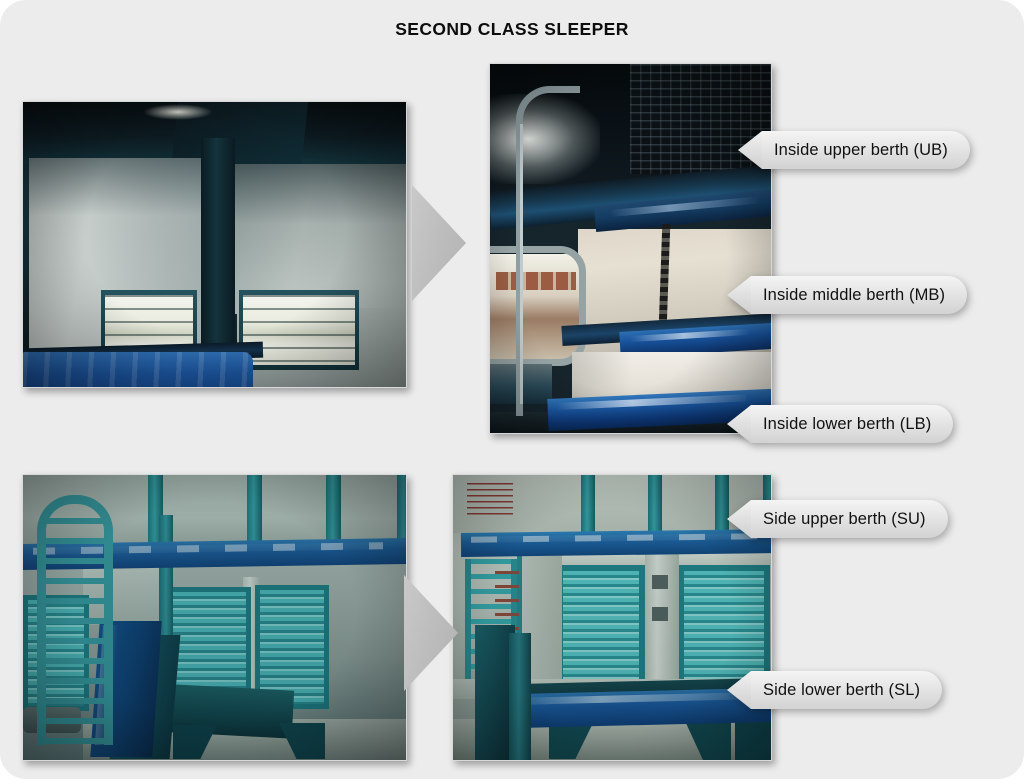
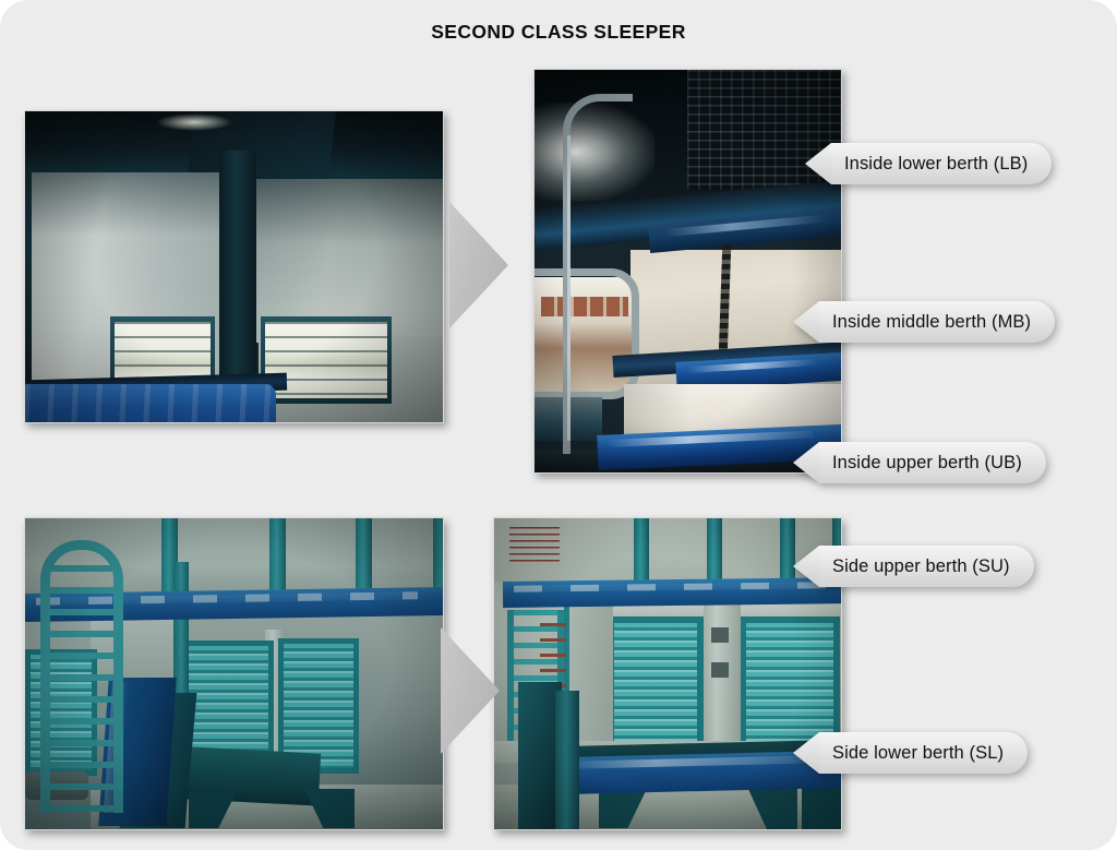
  SECOND CLASS SLEEPER
- Inside upper berth (UB)
+ Inside lower berth (LB)
  Inside middle berth (MB)
- Inside lower berth (LB)
+ Inside upper berth (UB)
  Side upper berth (SU)
  Side lower berth (SL)
